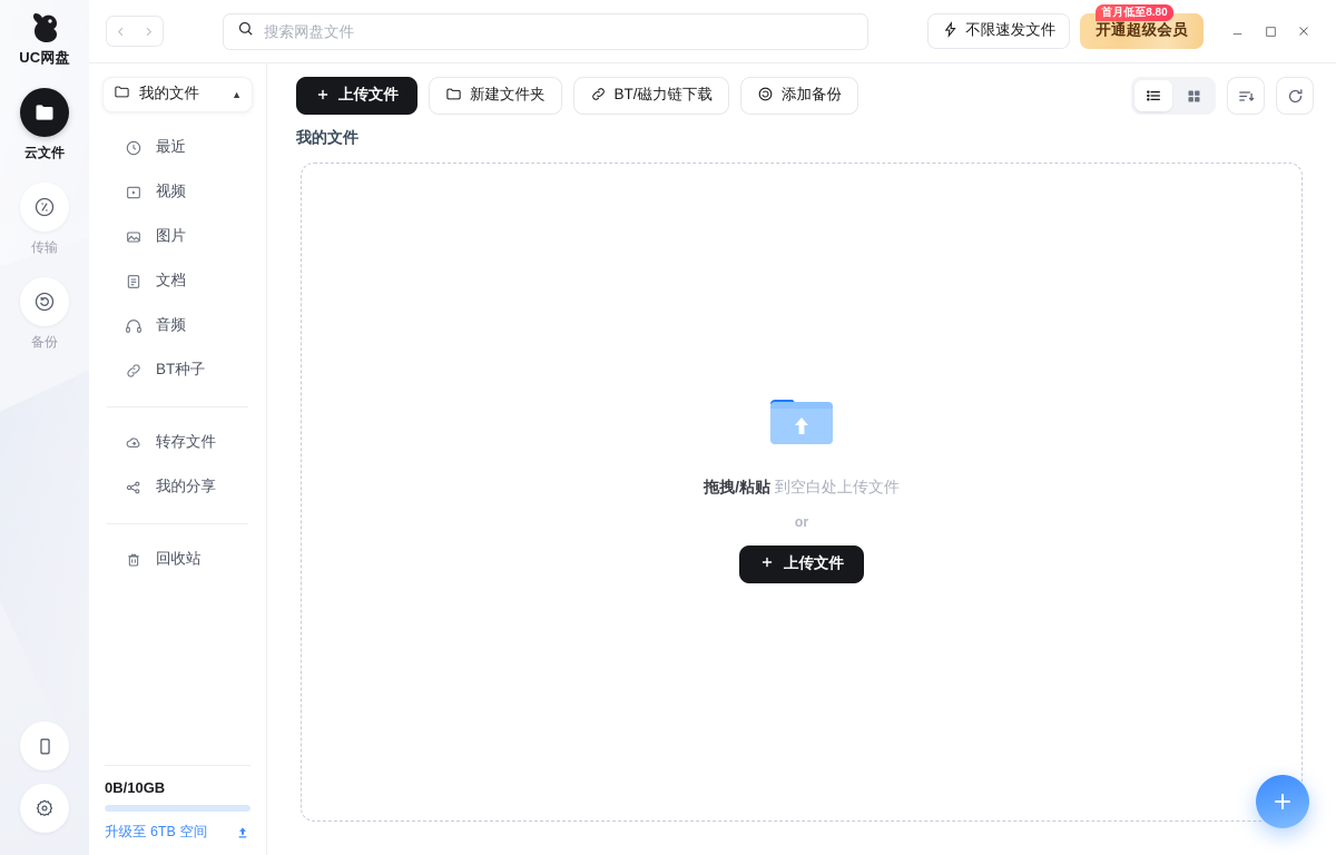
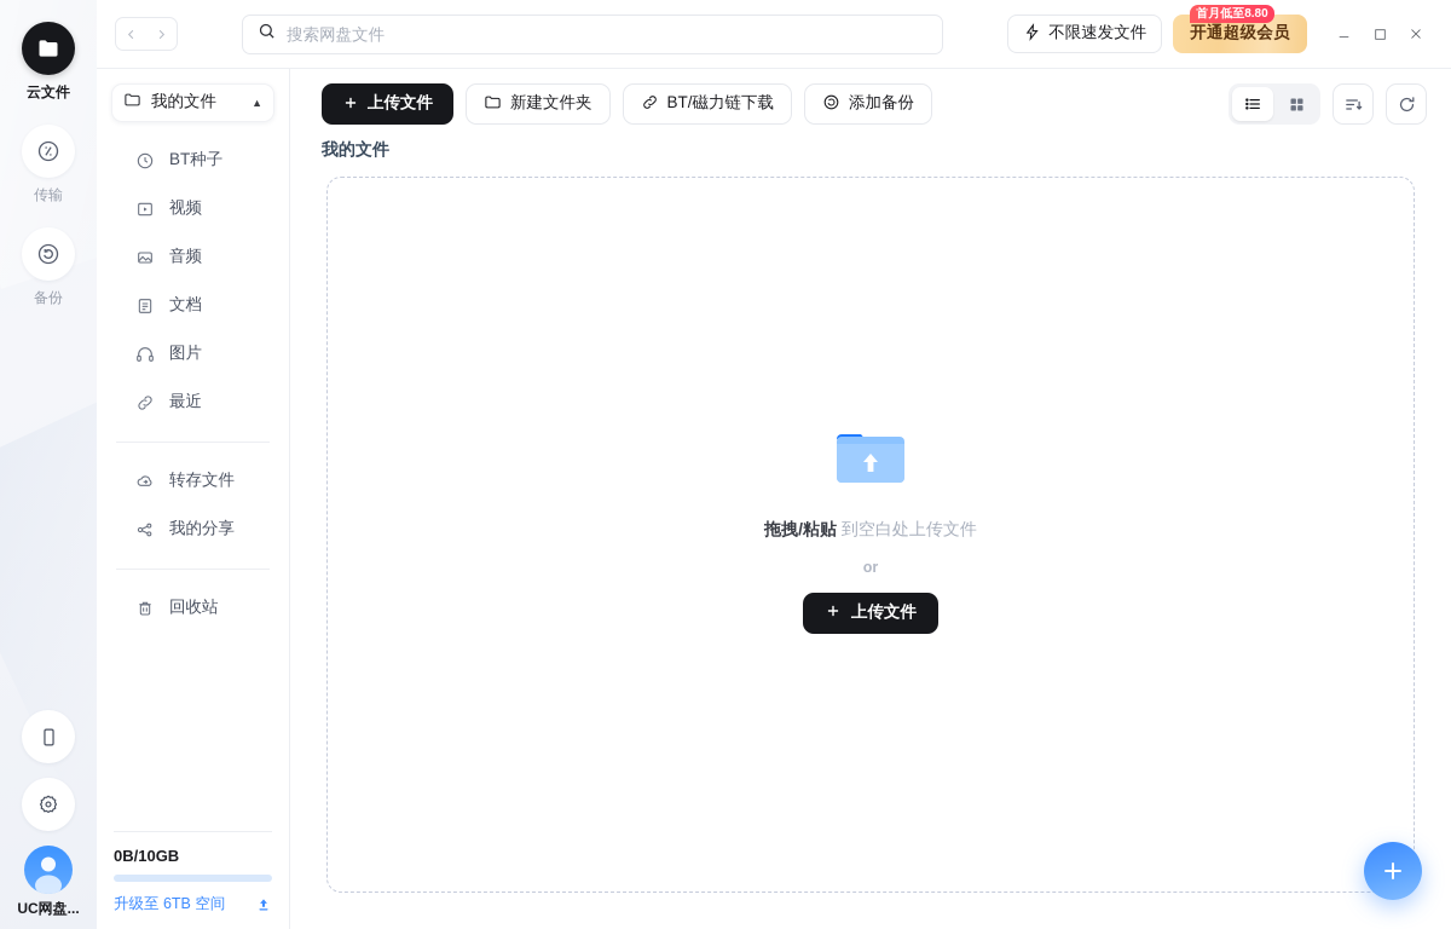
- UC网盘
  云文件
  传输
  备份
+ UC网盘...
  搜索网盘文件
  不限速发文件
  首月低至8.80
  开通超级会员
  我的文件
  ▲
- 最近
+ BT种子
  视频
- 图片
+ 音频
  文档
- 音频
+ 图片
- BT种子
+ 最近
  转存文件
  我的分享
  回收站
  0B/10GB
  升级至 6TB 空间
  上传文件
  新建文件夹
  BT/磁力链下载
  添加备份
  我的文件
  拖拽/粘贴 到空白处上传文件
  or
  上传文件
